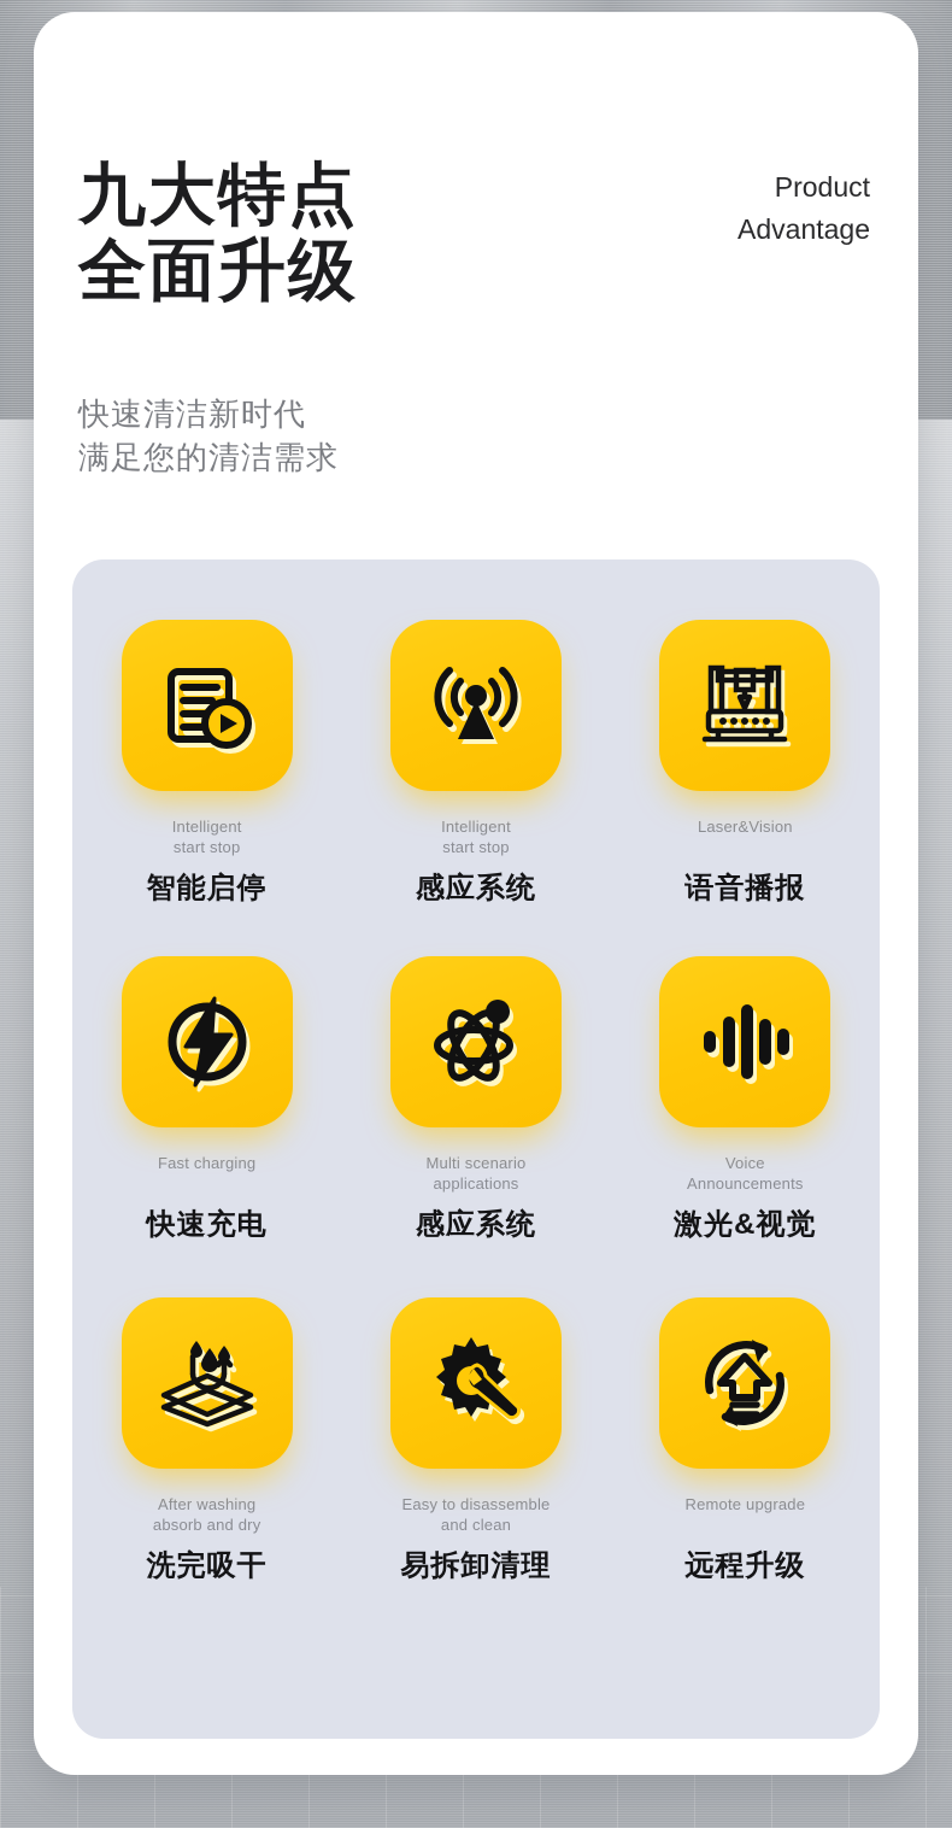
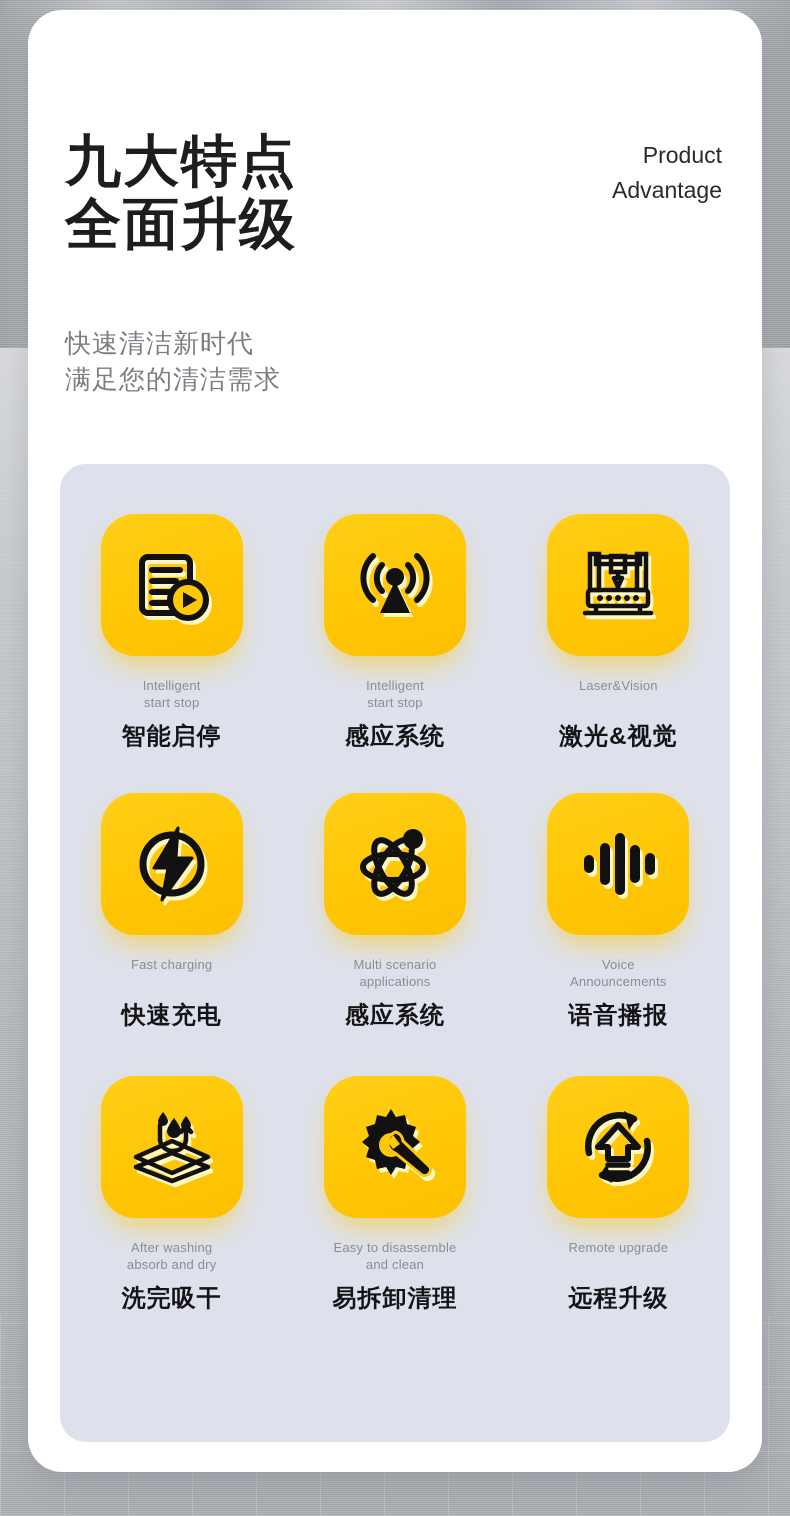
  九大特点
  全面升级
  快速清洁新时代
  满足您的清洁需求
  Product
  Advantage
  Intelligent
  start stop
  智能启停
  Intelligent
  start stop
  感应系统
  Laser&Vision
- 语音播报
+ 激光&视觉
  Fast charging
  快速充电
  Multi scenario
  applications
  感应系统
  Voice
  Announcements
- 激光&视觉
+ 语音播报
  After washing
  absorb and dry
  洗完吸干
  Easy to disassemble
  and clean
  易拆卸清理
  Remote upgrade
  远程升级
